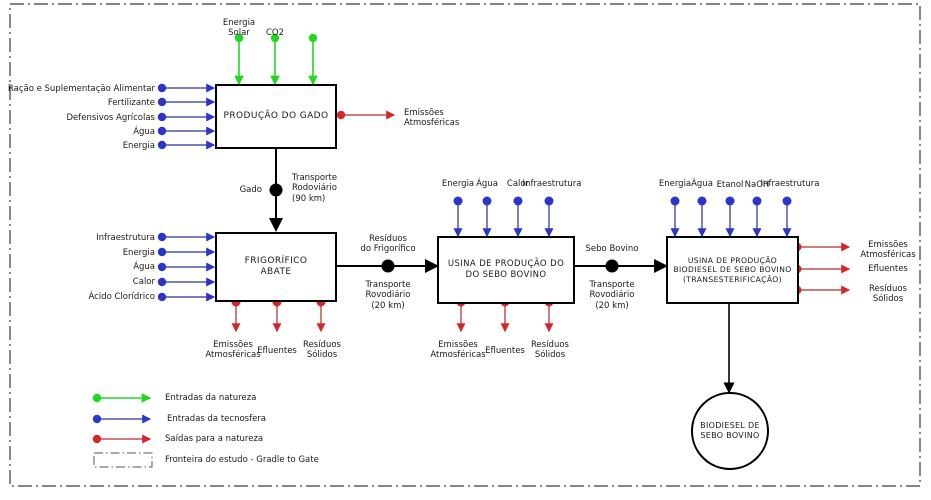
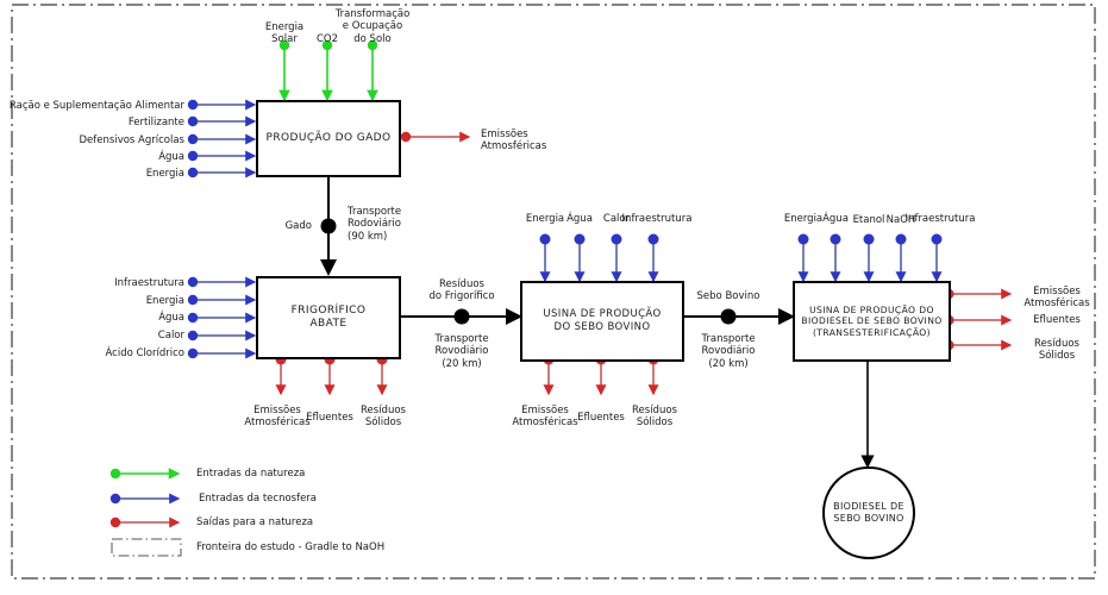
  PRODUÇÃO DO GADO
  FRIGORÍFICO
  ABATE
- USINA DE PRODUÇÃO DO
+ USINA DE PRODUÇÃO
  DO SEBO BOVINO
- USINA DE PRODUÇÃO
+ USINA DE PRODUÇÃO DO
  BIODIESEL DE SEBO BOVINO
  (TRANSESTERIFICAÇÃO)
  BIODIESEL DE SEBO BOVINO
  Energia
  Solar
  CO2
+ Transformação
+ e Ocupação
+ do Solo
  Ração e Suplementação Alimentar
  Fertilizante
  Defensivos Agrícolas
  Água
  Energia
  Emissões
  Atmosféricas
  Gado
  Transporte
  Rodoviário
  (90 km)
  Infraestrutura
  Energia
  Água
  Calor
  Ácido Clorídrico
  Emissões
  Atmosféricas
  Efluentes
  Resíduos
  Sólidos
  Resíduos
  do Frigorífico
  Transporte
  Rovodiário
  (20 km)
  Energia
  Água
  Calor
  Infraestrutura
  Emissões
  Atmosféricas
  Efluentes
  Resíduos
  Sólidos
  Sebo Bovino
  Transporte
  Rovodiário
  (20 km)
  Energia
  Água
  Etanol
  NaOH
  Infraestrutura
  Emissões
  Atmosféricas
  Efluentes
  Resíduos
  Sólidos
  Entradas da natureza
  Entradas da tecnosfera
  Saídas para a natureza
- Fronteira do estudo - Gradle to Gate
+ Fronteira do estudo - Gradle to NaOH
